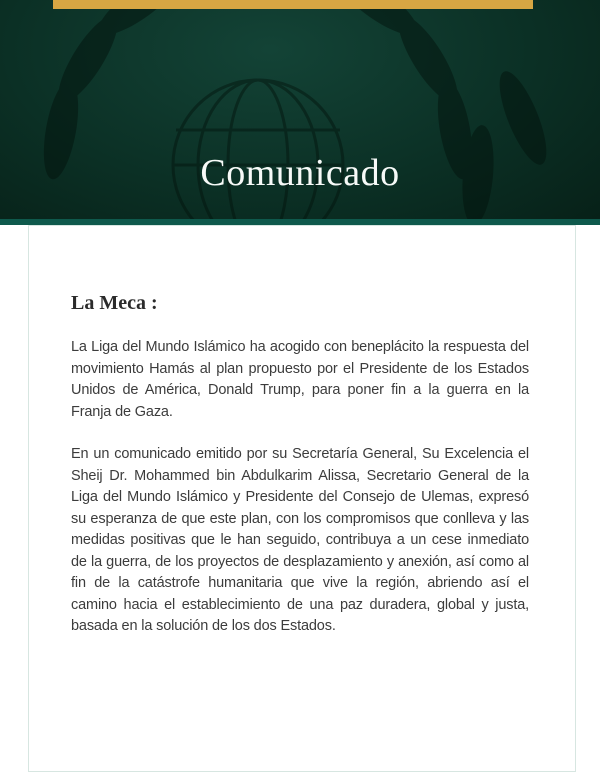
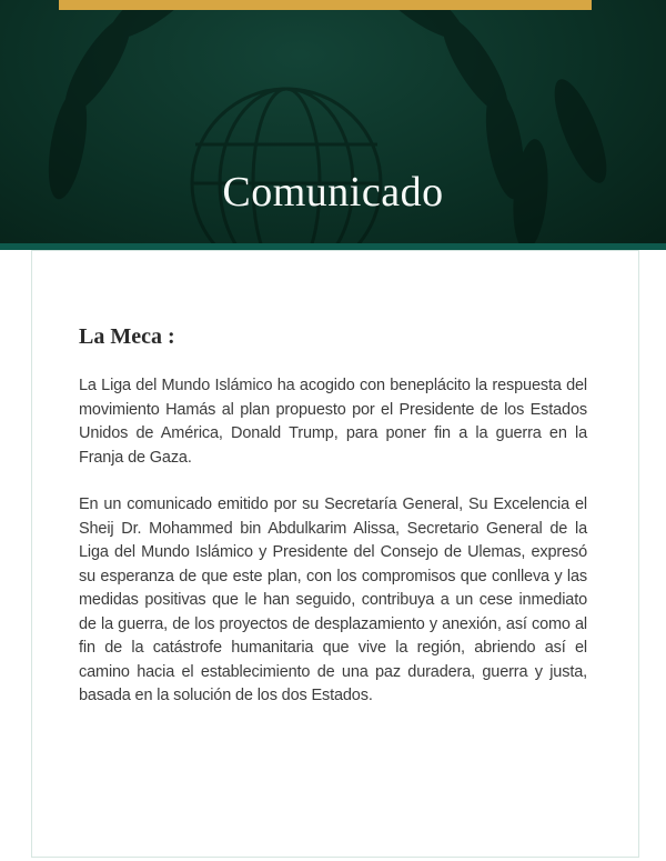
  Comunicado
  La Meca :
  La Liga del Mundo Islámico ha acogido con beneplácito la respuesta del movimiento Hamás al plan propuesto por el Presidente de los Estados Unidos de América, Donald Trump, para poner fin a la guerra en la Franja de Gaza.
- En un comunicado emitido por su Secretaría General, Su Excelencia el Sheij Dr. Mohammed bin Abdulkarim Alissa, Secretario General de la Liga del Mundo Islámico y Presidente del Consejo de Ulemas, expresó su esperanza de que este plan, con los compromisos que conlleva y las medidas positivas que le han seguido, contribuya a un cese inmediato de la guerra, de los proyectos de desplazamiento y anexión, así como al fin de la catástrofe humanitaria que vive la región, abriendo así el camino hacia el establecimiento de una paz duradera, global y justa, basada en la solución de los dos Estados.
+ En un comunicado emitido por su Secretaría General, Su Excelencia el Sheij Dr. Mohammed bin Abdulkarim Alissa, Secretario General de la Liga del Mundo Islámico y Presidente del Consejo de Ulemas, expresó su esperanza de que este plan, con los compromisos que conlleva y las medidas positivas que le han seguido, contribuya a un cese inmediato de la guerra, de los proyectos de desplazamiento y anexión, así como al fin de la catástrofe humanitaria que vive la región, abriendo así el camino hacia el establecimiento de una paz duradera, guerra y justa, basada en la solución de los dos Estados.
